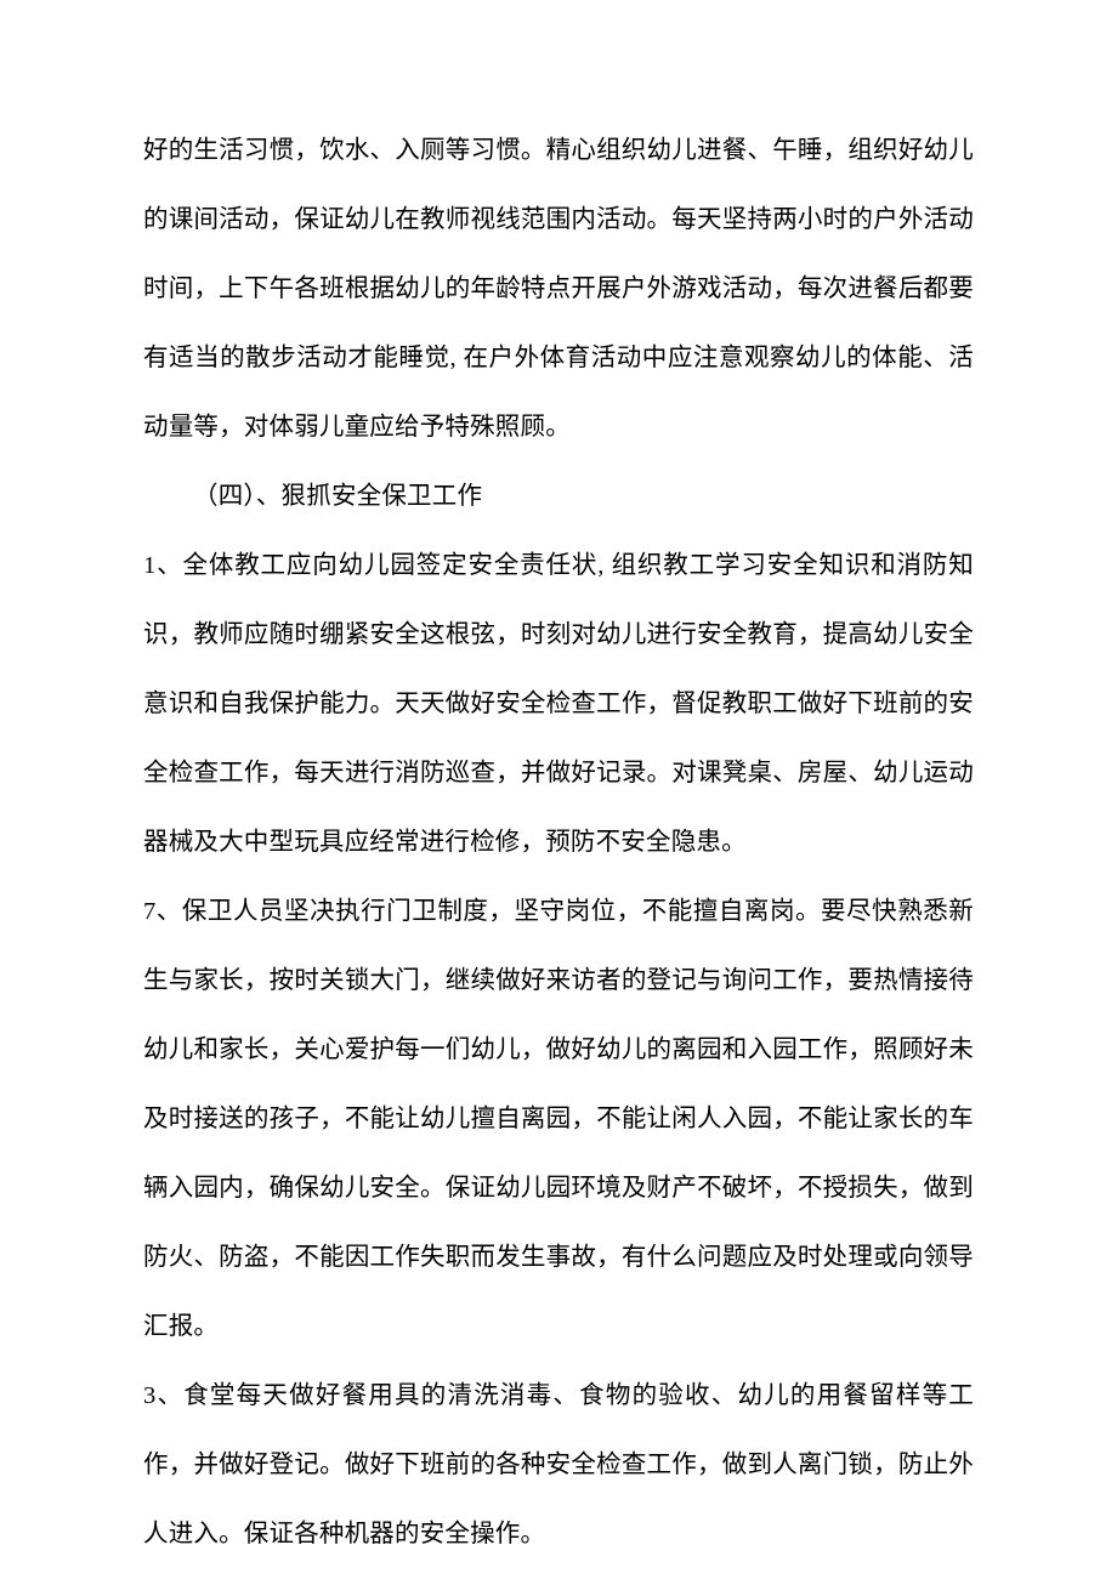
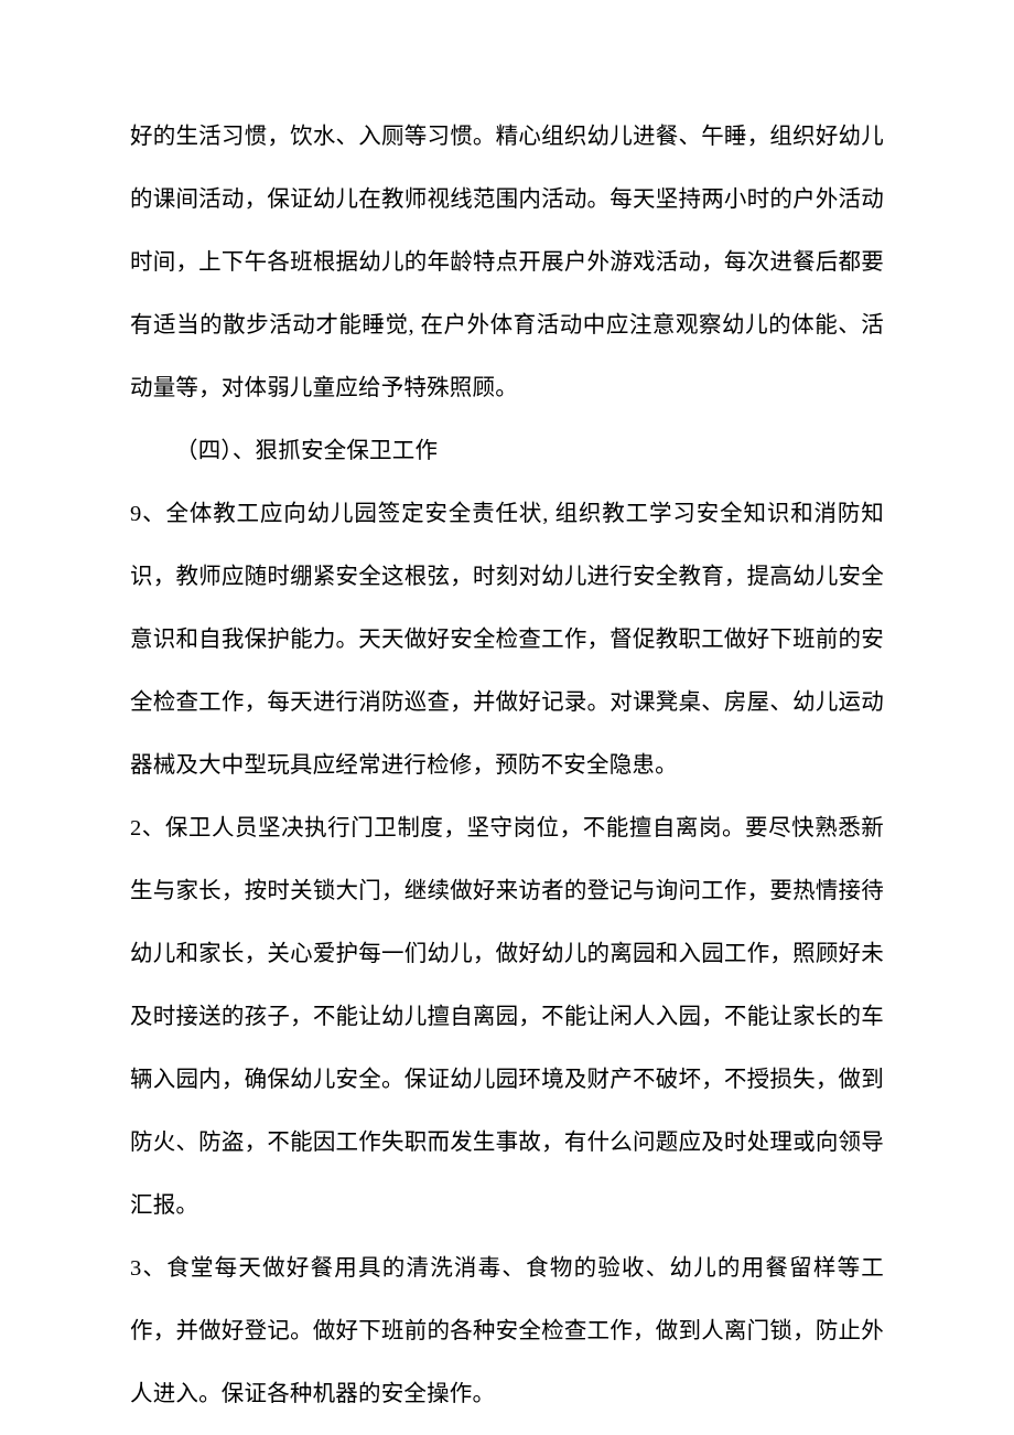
  好的生活习惯，饮水、入厕等习惯。精心组织幼儿进餐、午睡，组织好幼儿的课间活动，保证幼儿在教师视线范围内活动。每天坚持两小时的户外活动时间，上下午各班根据幼儿的年龄特点开展户外游戏活动，每次进餐后都要有适当的散步活动才能睡觉, 在户外体育活动中应注意观察幼儿的体能、活动量等，对体弱儿童应给予特殊照顾。
  （四）、狠抓安全保卫工作
- 1、全体教工应向幼儿园签定安全责任状, 组织教工学习安全知识和消防知识，教师应随时绷紧安全这根弦，时刻对幼儿进行安全教育，提高幼儿安全意识和自我保护能力。天天做好安全检查工作，督促教职工做好下班前的安全检查工作，每天进行消防巡查，并做好记录。对课凳桌、房屋、幼儿运动器械及大中型玩具应经常进行检修，预防不安全隐患。
+ 9、全体教工应向幼儿园签定安全责任状, 组织教工学习安全知识和消防知识，教师应随时绷紧安全这根弦，时刻对幼儿进行安全教育，提高幼儿安全意识和自我保护能力。天天做好安全检查工作，督促教职工做好下班前的安全检查工作，每天进行消防巡查，并做好记录。对课凳桌、房屋、幼儿运动器械及大中型玩具应经常进行检修，预防不安全隐患。
- 7、保卫人员坚决执行门卫制度，坚守岗位，不能擅自离岗。要尽快熟悉新生与家长，按时关锁大门，继续做好来访者的登记与询问工作，要热情接待幼儿和家长，关心爱护每一们幼儿，做好幼儿的离园和入园工作，照顾好未及时接送的孩子，不能让幼儿擅自离园，不能让闲人入园，不能让家长的车辆入园内，确保幼儿安全。保证幼儿园环境及财产不破坏，不授损失，做到防火、防盗，不能因工作失职而发生事故，有什么问题应及时处理或向领导汇报。
+ 2、保卫人员坚决执行门卫制度，坚守岗位，不能擅自离岗。要尽快熟悉新生与家长，按时关锁大门，继续做好来访者的登记与询问工作，要热情接待幼儿和家长，关心爱护每一们幼儿，做好幼儿的离园和入园工作，照顾好未及时接送的孩子，不能让幼儿擅自离园，不能让闲人入园，不能让家长的车辆入园内，确保幼儿安全。保证幼儿园环境及财产不破坏，不授损失，做到防火、防盗，不能因工作失职而发生事故，有什么问题应及时处理或向领导汇报。
  3、食堂每天做好餐用具的清洗消毒、食物的验收、幼儿的用餐留样等工作，并做好登记。做好下班前的各种安全检查工作，做到人离门锁，防止外人进入。保证各种机器的安全操作。
